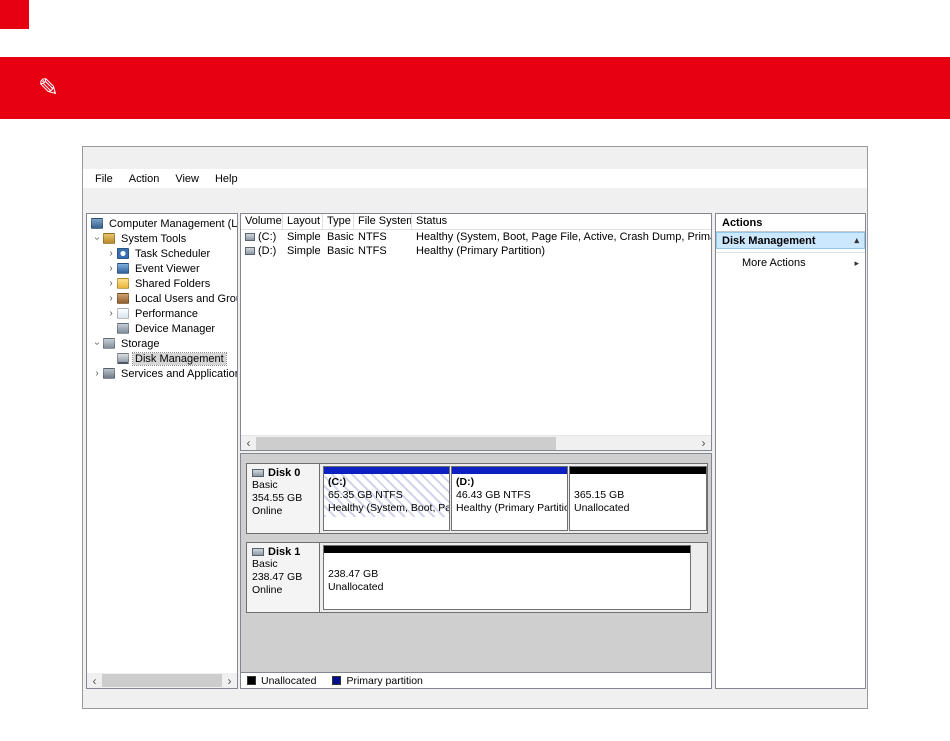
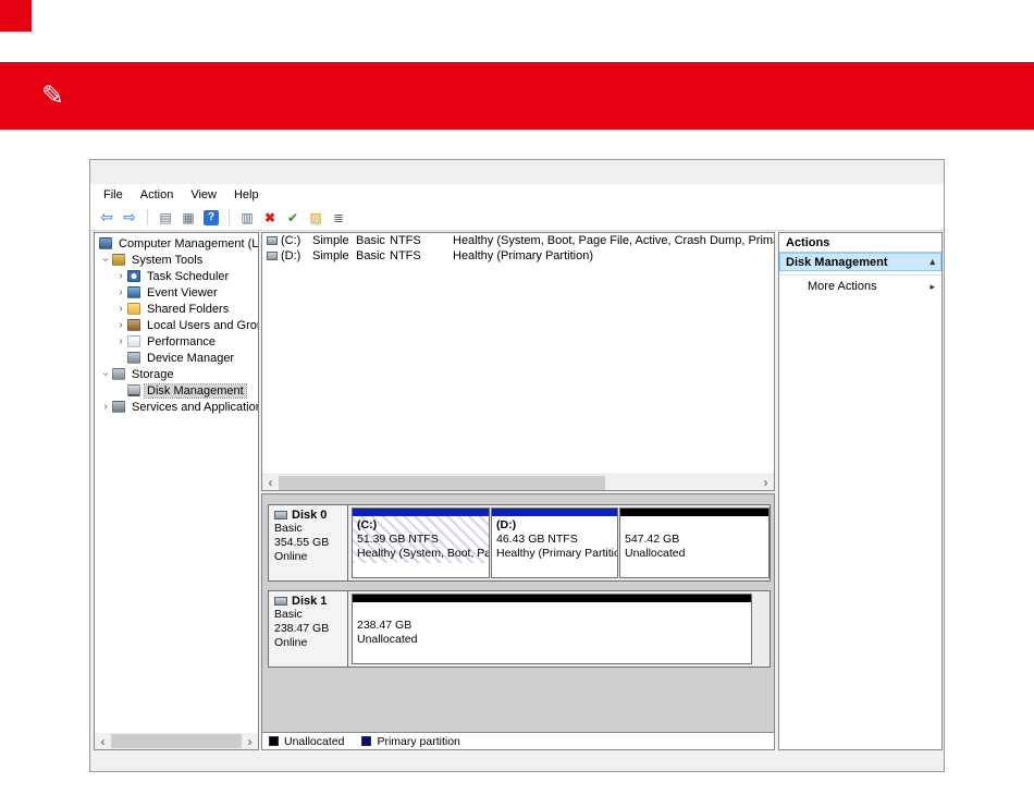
  ✎
  File
  Action
  View
  Help
+ ⇦
+ ⇨
+ ▤
+ ▦
+ ?
+ ▥
+ ✖
+ ✔
+ ▨
+ ≣
  Computer Management (L
  System Tools
  ›
  Task Scheduler
  ›
  Event Viewer
  ›
  Shared Folders
  ›
  Local Users and Gro
  ›
  Performance
  Device Manager
  Storage
  Disk Management
  ›
  Services and Applicatio
  ‹
  ›
- Volume
- Layout
- Type
- File System
- Status
  (C:)
  Simple
  Basic
  NTFS
  Healthy (System, Boot, Page File, Active, Crash Dump, Prim
  (D:)
  Simple
  Basic
  NTFS
  Healthy (Primary Partition)
  ‹
  ›
  Disk 0
  Basic
  354.55 GB
  Online
  (C:)
- 65.35 GB NTFS
+ 51.39 GB NTFS
  Healthy (System, Boot, Pa
  (D:)
  46.43 GB NTFS
  Healthy (Primary Partitio
- 365.15 GB
+ 547.42 GB
  Unallocated
  Disk 1
  Basic
  238.47 GB
  Online
  238.47 GB
  Unallocated
  Unallocated
  Primary partition
  Actions
  Disk Management
  ▴
  More Actions
  ▸
